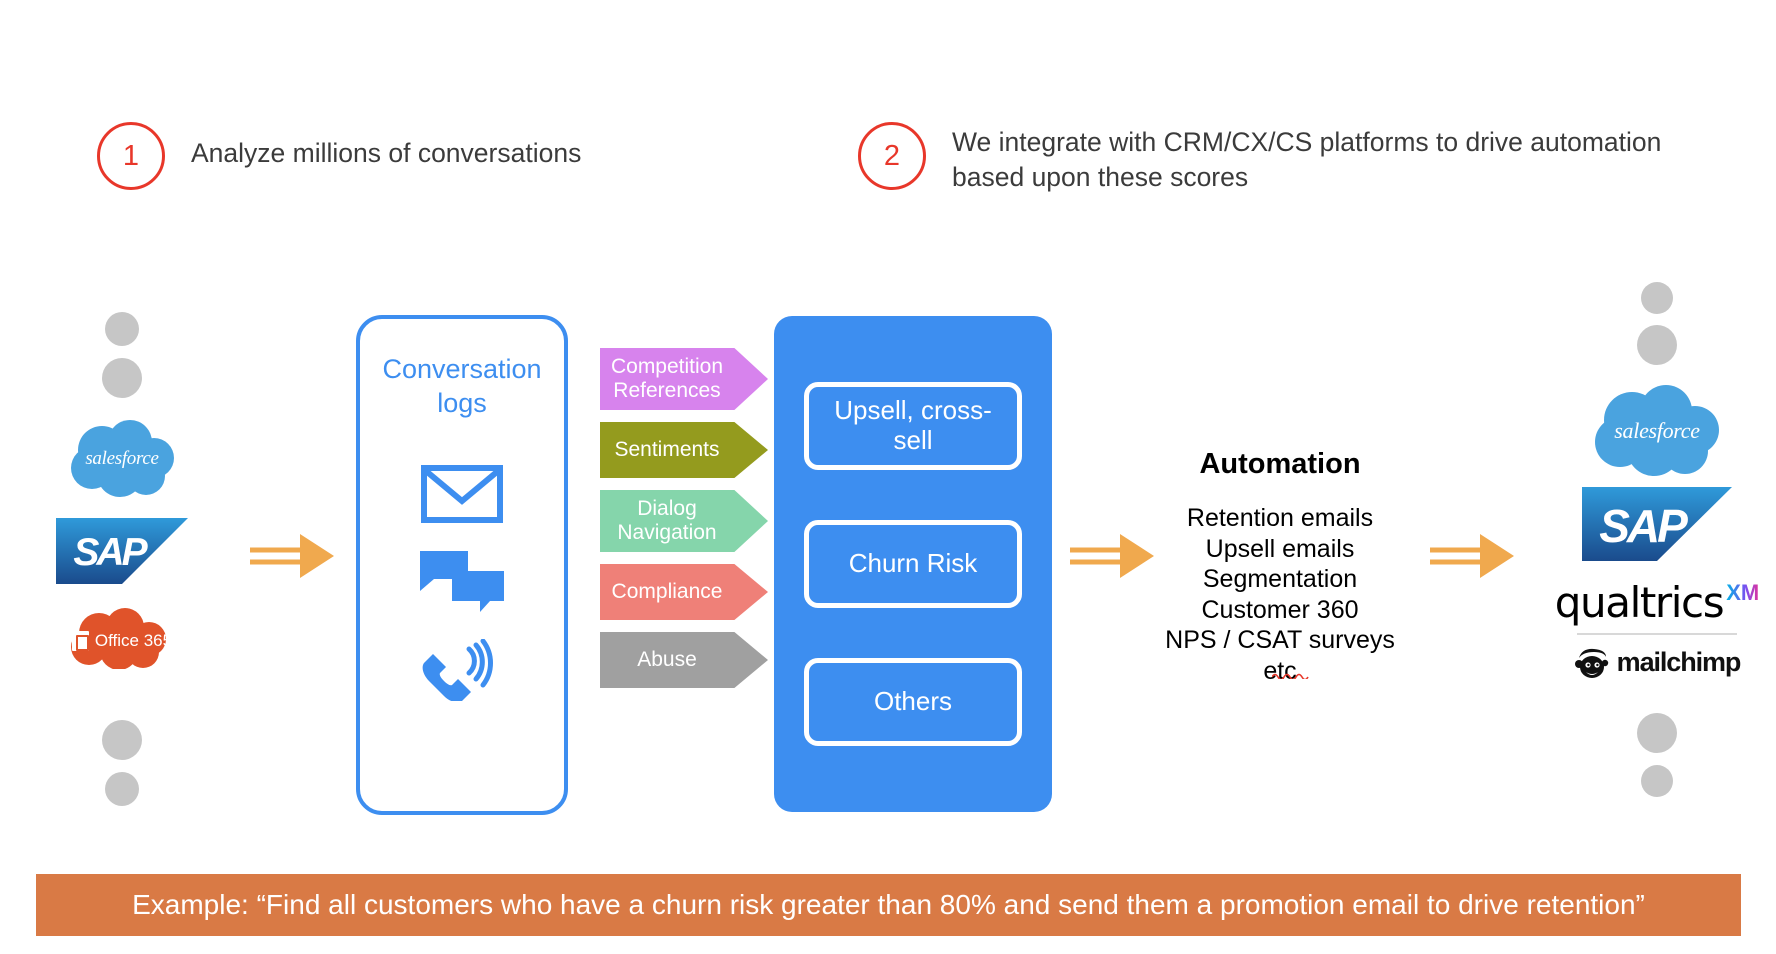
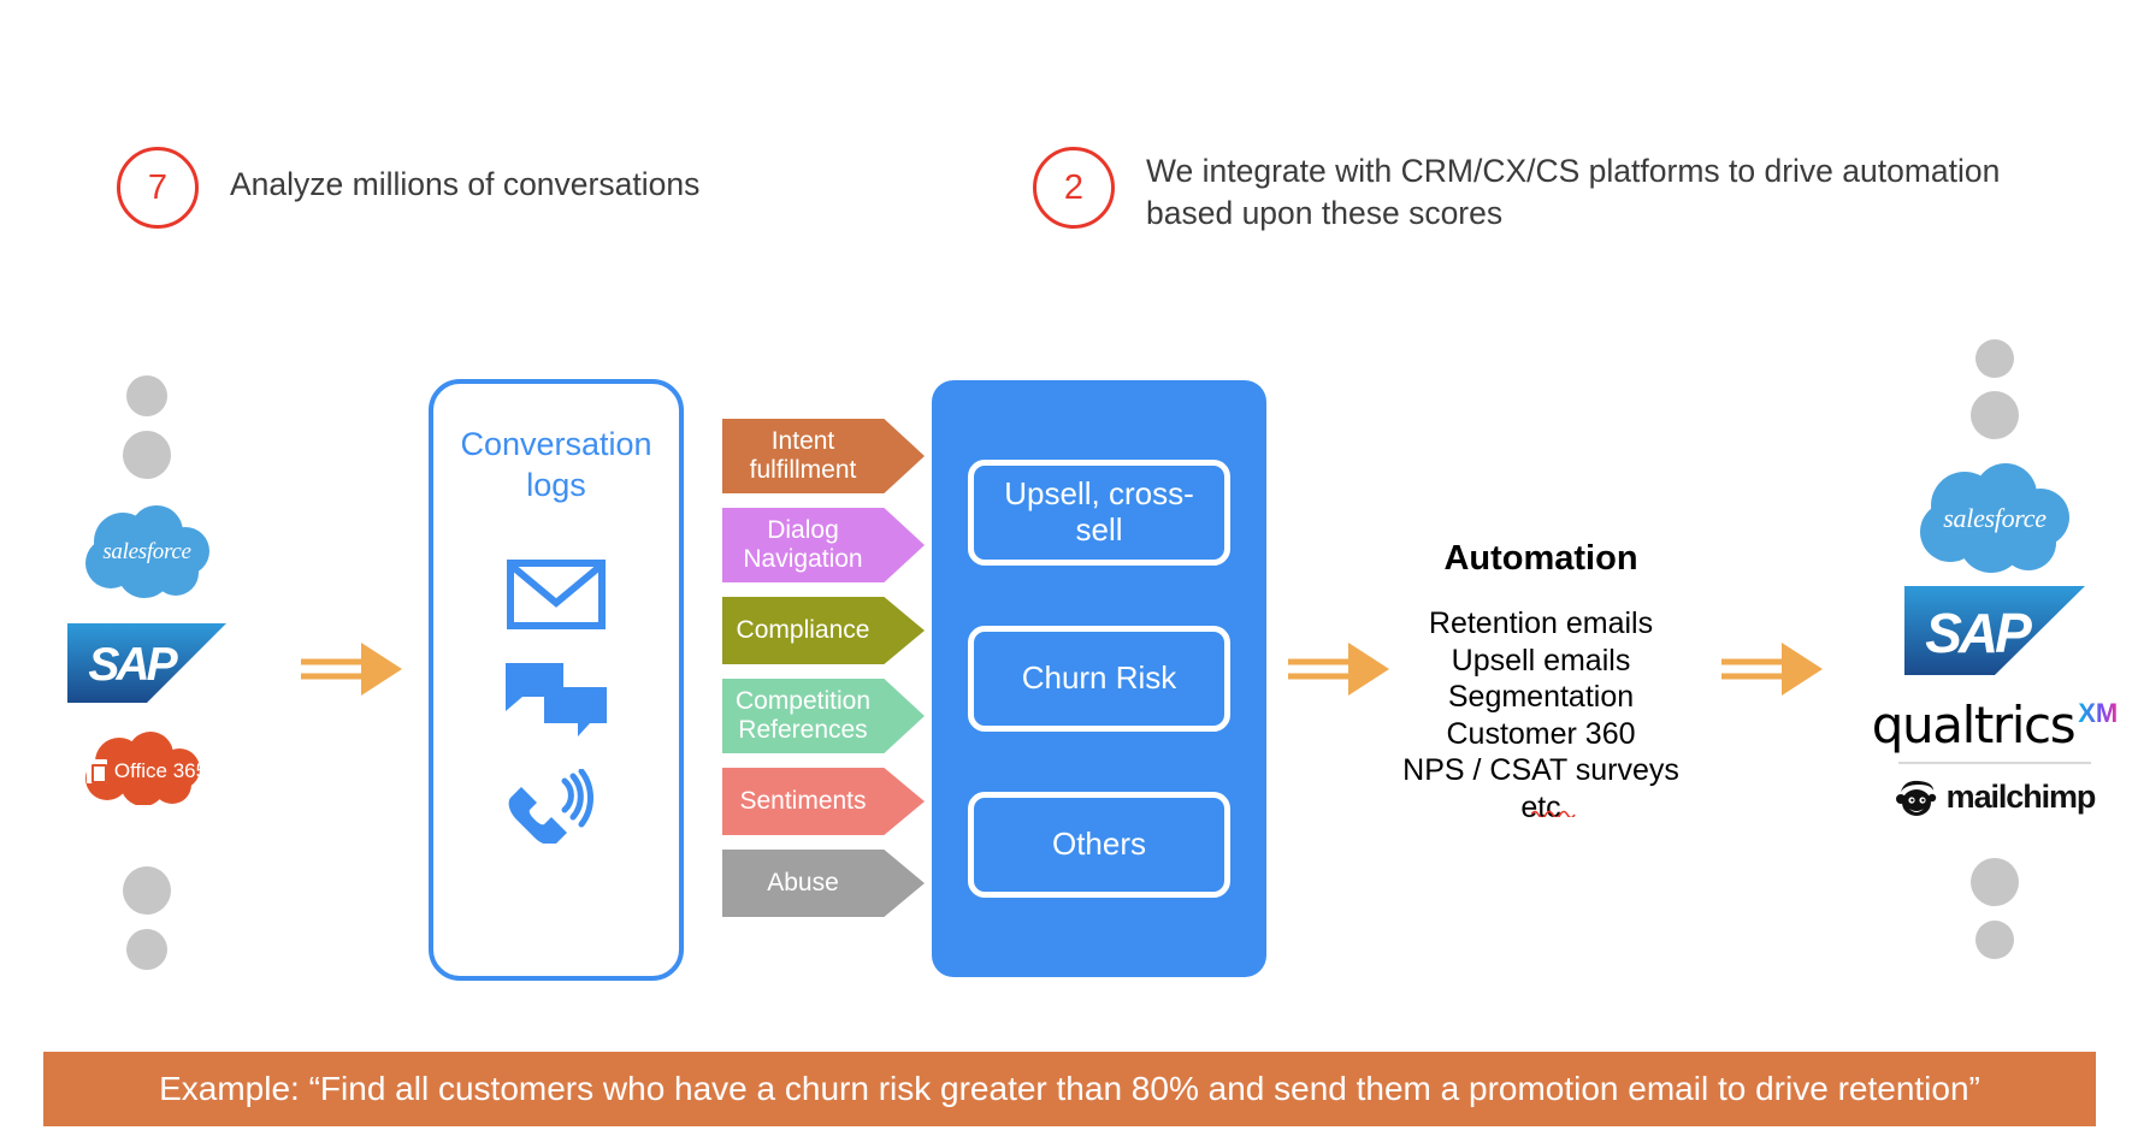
- 1
+ 7
  Analyze millions of conversations
  2
  We integrate with CRM/CX/CS platforms to drive automation
  based upon these scores
  salesforce
  SAP
  Office 365
  Conversation logs
+ Intent fulfillment
- Competition References
+ Dialog Navigation
- Sentiments
+ Compliance
- Dialog Navigation
+ Competition References
- Compliance
+ Sentiments
  Abuse
  Upsell, cross-sell
  Churn Risk
  Others
  Automation
  Retention emails
  Upsell emails
  Segmentation
  Customer 360
  NPS / CSAT surveys
  etc
  salesforce
  SAP
  qualtrics
  XM
  mailchimp
  Example: “Find all customers who have a churn risk greater than 80% and send them a promotion email to drive retention”
